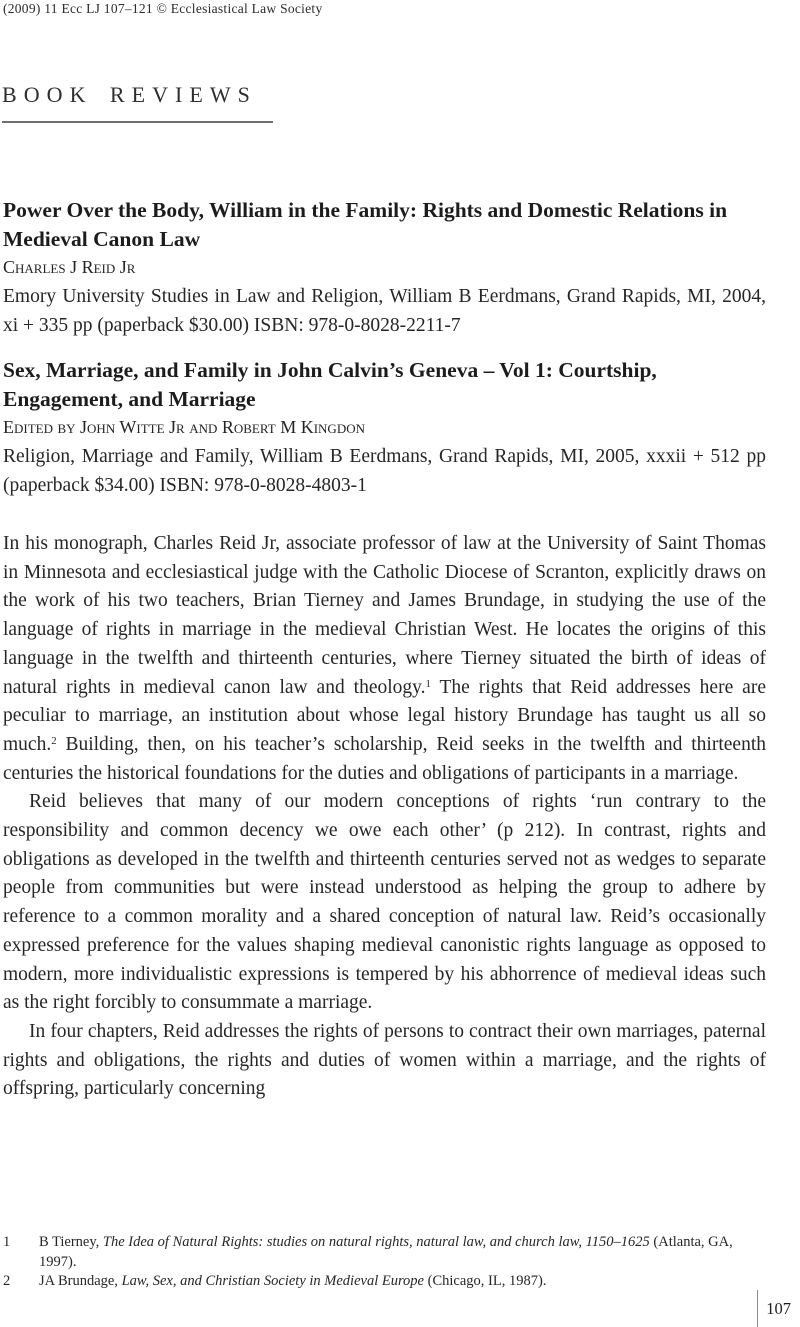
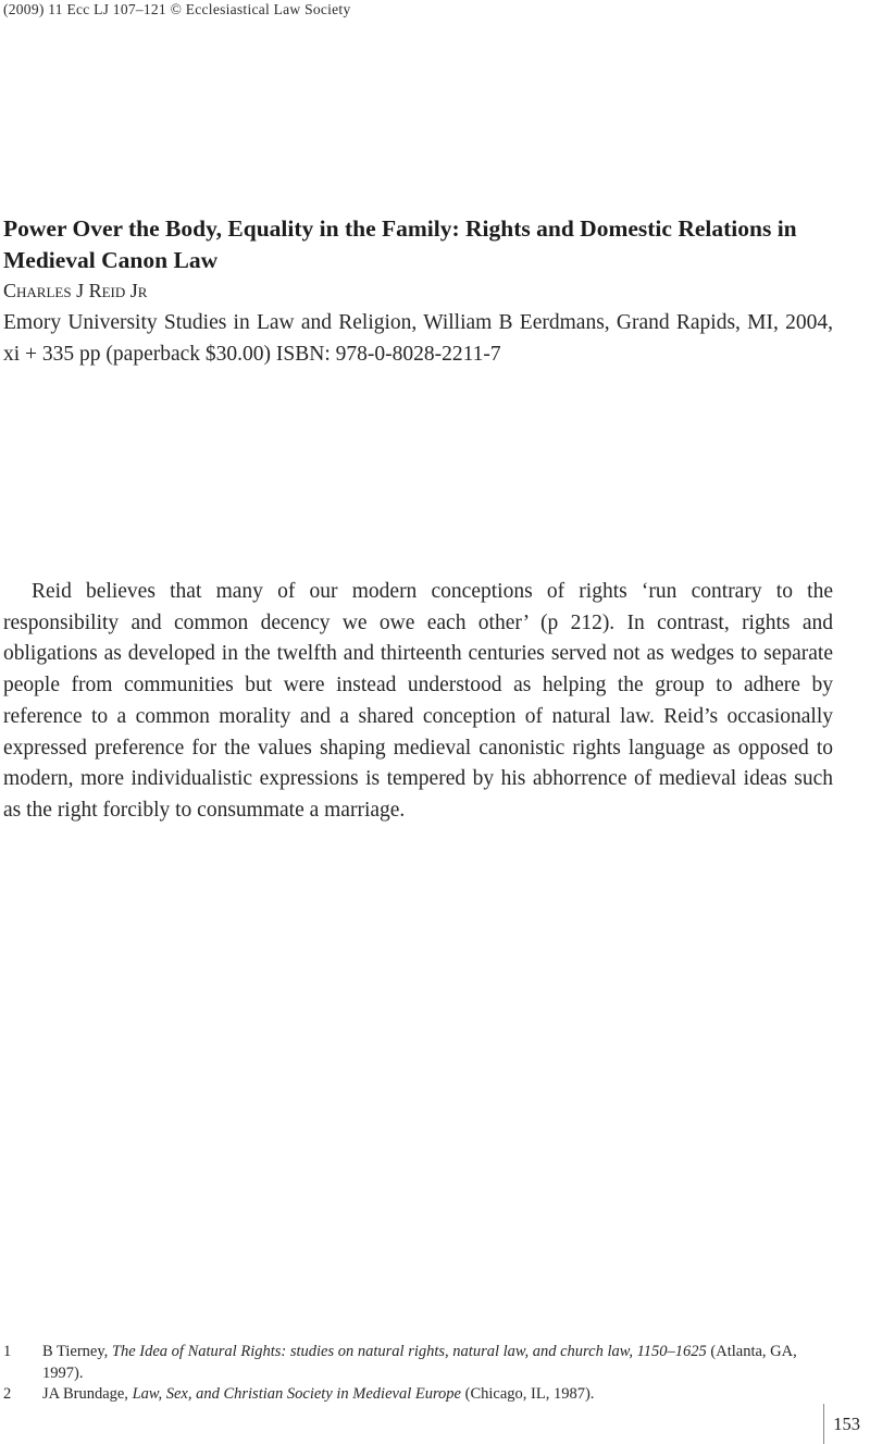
  (2009) 11 Ecc LJ 107–121 © Ecclesiastical Law Society
- BOOK REVIEWS
- Power Over the Body, William in the Family: Rights and Domestic Relations in Medieval Canon Law
+ Power Over the Body, Equality in the Family: Rights and Domestic Relations in Medieval Canon Law
  Charles J Reid Jr
  Emory University Studies in Law and Religion, William B Eerdmans, Grand Rapids, MI, 2004, xi + 335 pp (paperback $30.00) ISBN: 978-0-8028-2211-7
- Sex, Marriage, and Family in John Calvin’s Geneva – Vol 1: Courtship, Engagement, and Marriage
- Edited by John Witte Jr and Robert M Kingdon
- Religion, Marriage and Family, William B Eerdmans, Grand Rapids, MI, 2005, xxxii + 512 pp (paperback $34.00) ISBN: 978-0-8028-4803-1
- In his monograph, Charles Reid Jr, associate professor of law at the University of Saint Thomas in Minnesota and ecclesiastical judge with the Catholic Diocese of Scranton, explicitly draws on the work of his two teachers, Brian Tierney and James Brundage, in studying the use of the language of rights in marriage in the medieval Christian West. He locates the origins of this language in the twelfth and thirteenth centuries, where Tierney situated the birth of ideas of natural rights in medieval canon law and theology.1 The rights that Reid addresses here are peculiar to marriage, an institution about whose legal history Brundage has taught us all so much.2 Building, then, on his teacher’s scholarship, Reid seeks in the twelfth and thirteenth centuries the historical foundations for the duties and obligations of participants in a marriage.
  Reid believes that many of our modern conceptions of rights ‘run contrary to the responsibility and common decency we owe each other’ (p 212). In contrast, rights and obligations as developed in the twelfth and thirteenth centuries served not as wedges to separate people from communities but were instead understood as helping the group to adhere by reference to a common morality and a shared conception of natural law. Reid’s occasionally expressed preference for the values shaping medieval canonistic rights language as opposed to modern, more individualistic expressions is tempered by his abhorrence of medieval ideas such as the right forcibly to consummate a marriage.
- In four chapters, Reid addresses the rights of persons to contract their own marriages, paternal rights and obligations, the rights and duties of women within a marriage, and the rights of offspring, particularly concerning
  1
  B Tierney, The Idea of Natural Rights: studies on natural rights, natural law, and church law, 1150–1625 (Atlanta, GA, 1997).
  2
  JA Brundage, Law, Sex, and Christian Society in Medieval Europe (Chicago, IL, 1987).
- 107
+ 153
